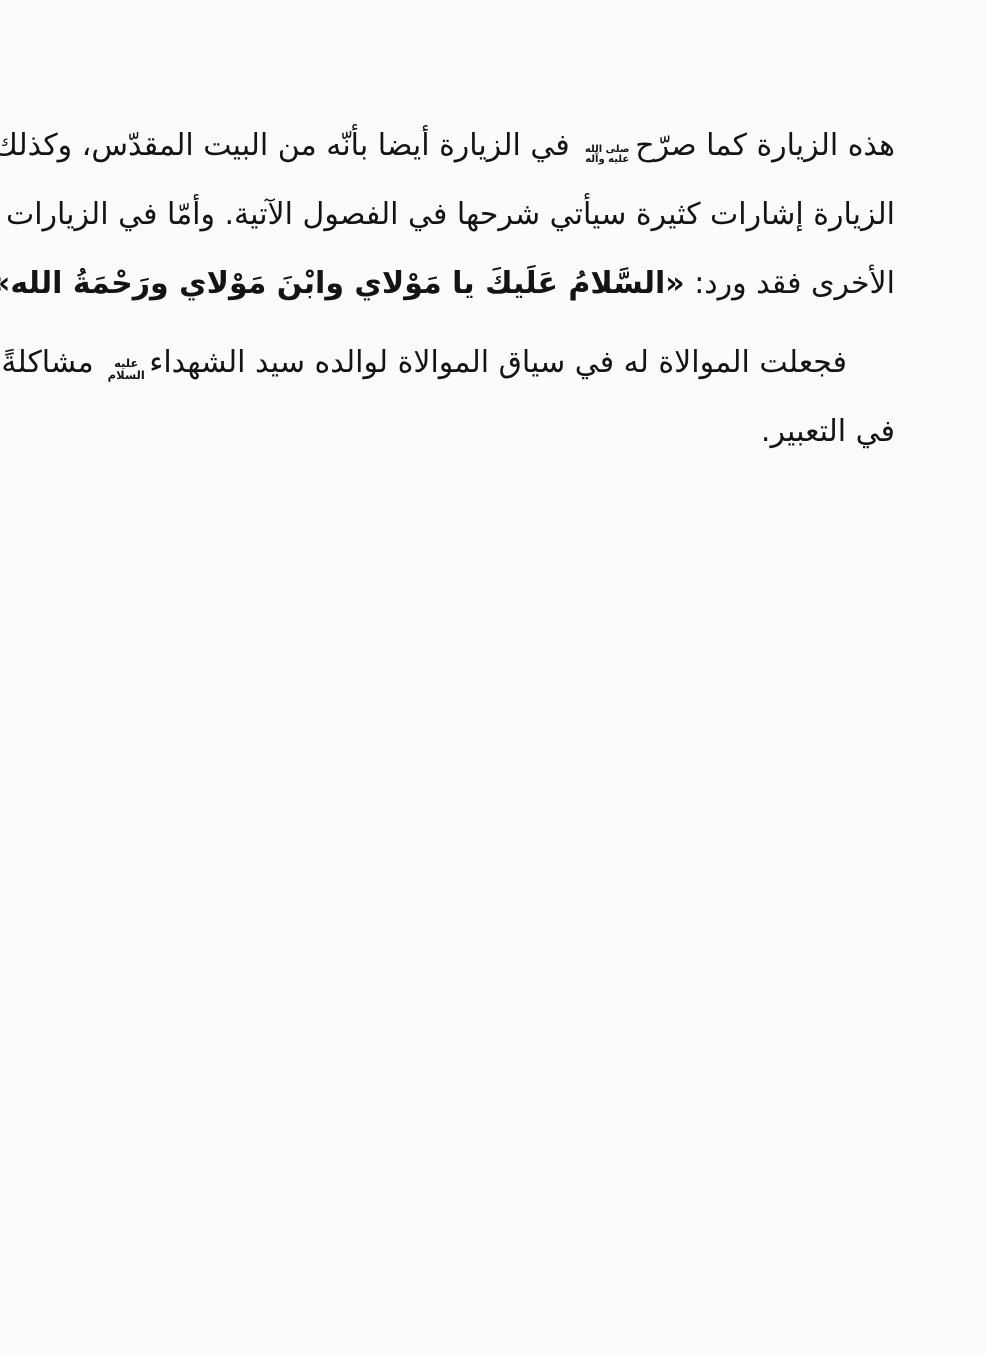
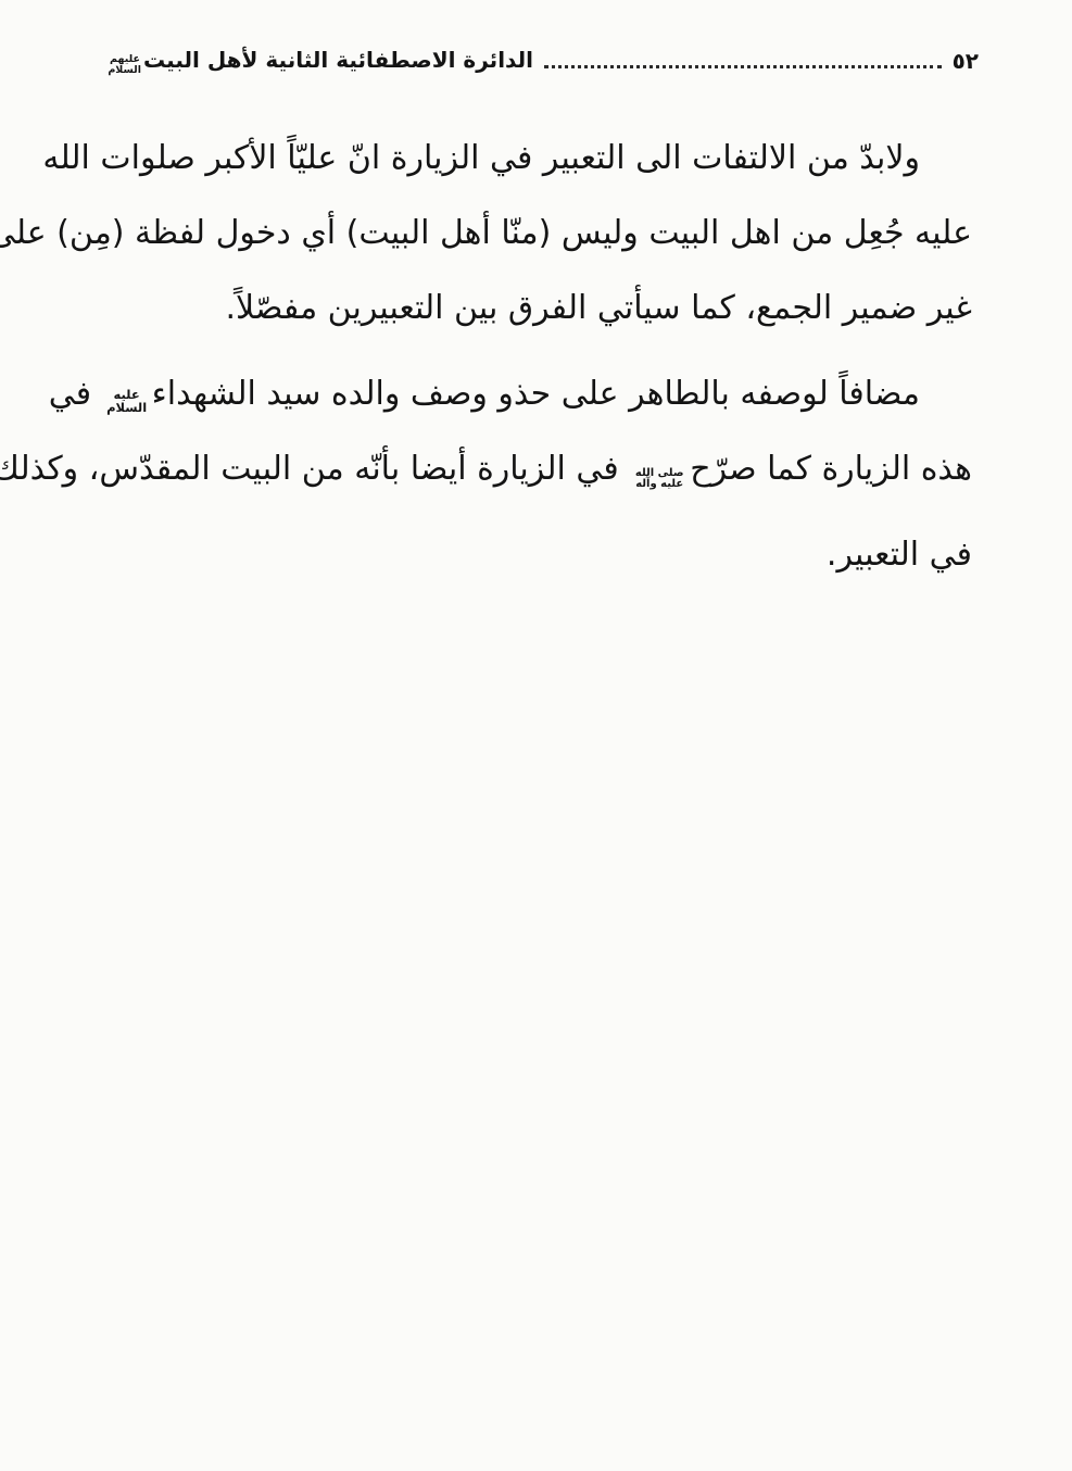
+ ٥٢
+ الدائرة الاصطفائية الثانية لأهل البيتعليهم السلام
+ ولابدّ من الالتفات الى التعبير في الزيارة انّ عليّاً الأكبر صلوات الله
+ عليه جُعِل من اهل البيت وليس (منّا أهل البيت) أي دخول لفظة (مِن) على
+ غير ضمير الجمع، كما سيأتي الفرق بين التعبيرين مفصّلاً.
+ مضافاً لوصفه بالطاهر على حذو وصف والده سيد الشهداءعليه السلام في
  هذه الزيارة كما صرّحصلى الله عليه وآله في الزيارة أيضا بأنّه من البيت المقدّس، وكذلك
- الزيارة إشارات كثيرة سيأتي شرحها في الفصول الآتية. وأمّا في الزيارات
- الأخرى فقد ورد: «السَّلامُ عَلَيكَ يا مَوْلاي وابْنَ مَوْلاي ورَحْمَةُ الله»
- فجعلت الموالاة له في سياق الموالاة لوالده سيد الشهداءعليه السلام مشاكلةً
  في التعبير.
